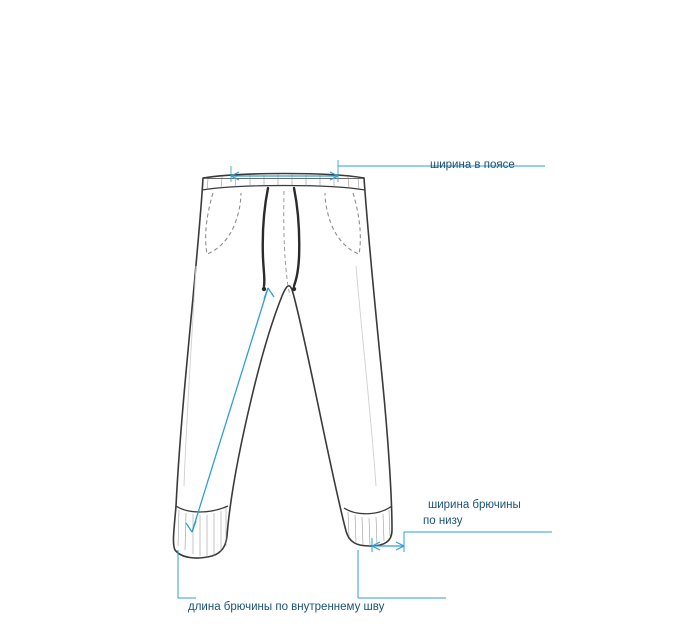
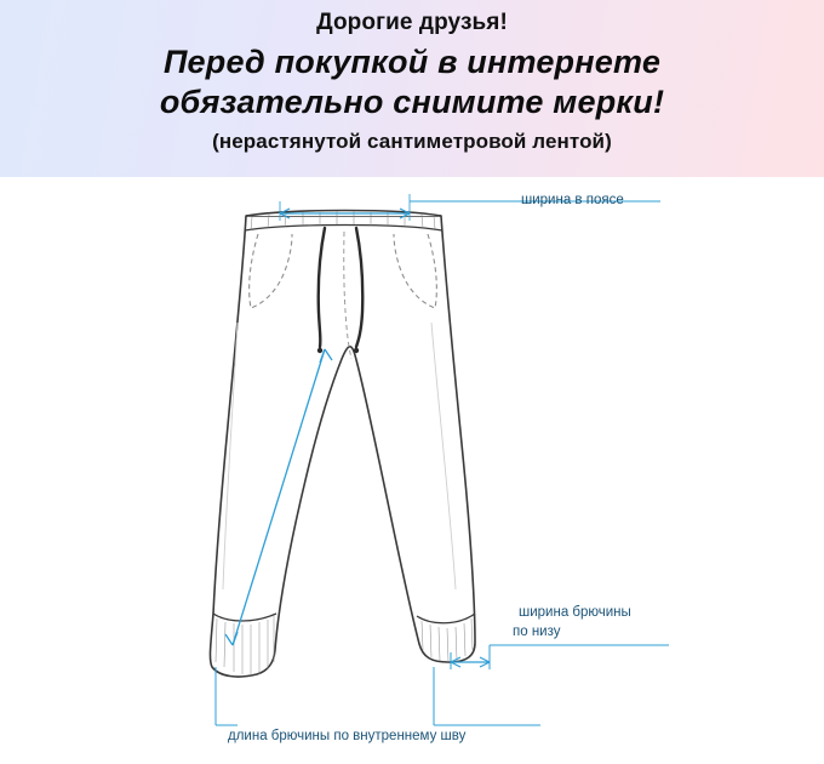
+ Дорогие друзья!
+ Перед покупкой в интернете
+ обязательно снимите мерки!
+ (нерастянутой сантиметровой лентой)
  ширина в поясе
  ширина брючины
  по низу
  длина брючины по внутреннему шву
